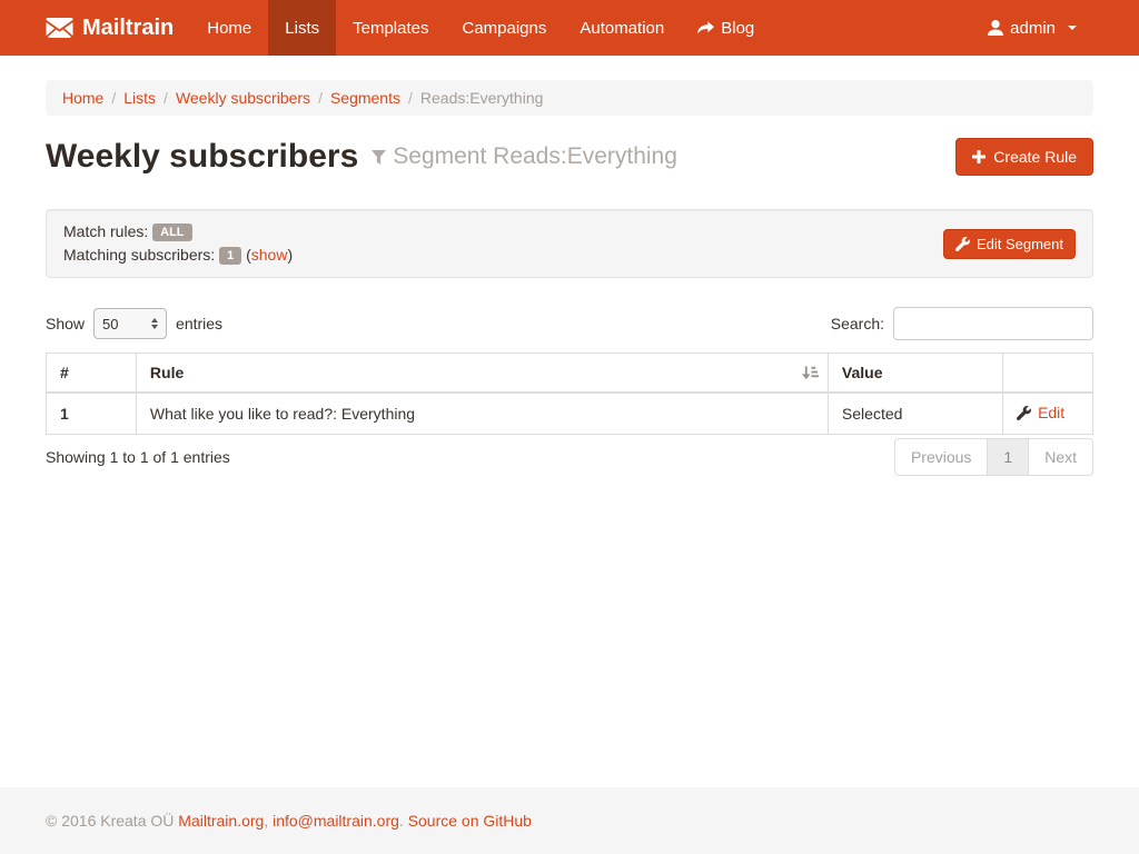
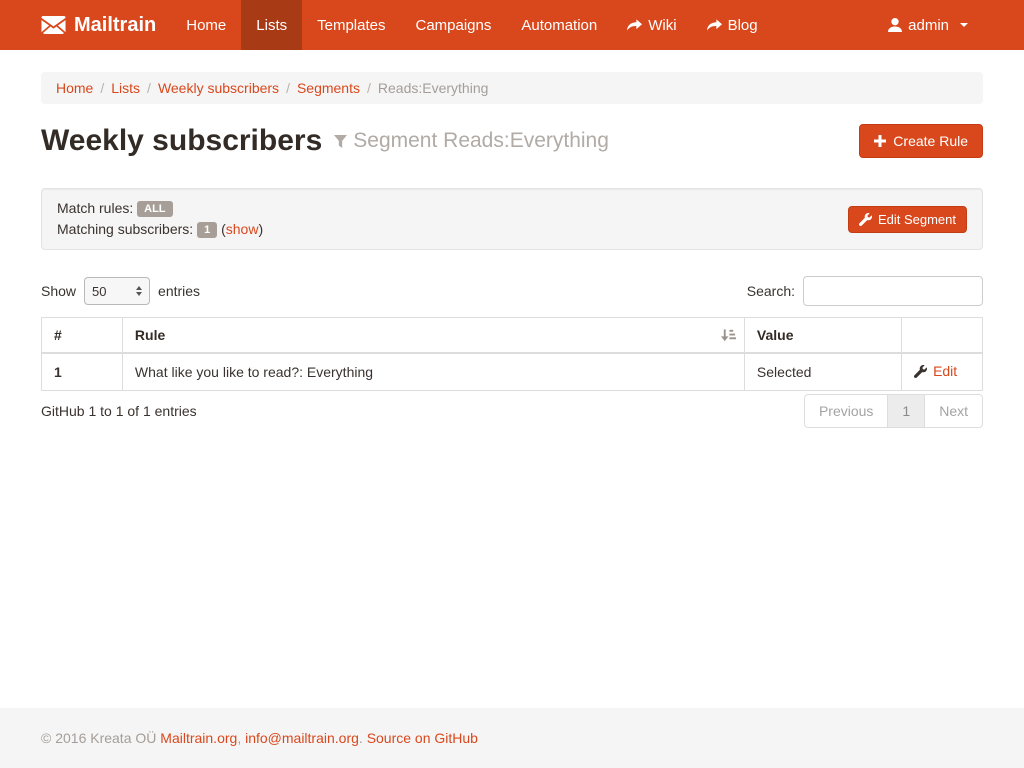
  Mailtrain
  Home
  Lists
  Templates
  Campaigns
  Automation
+ Wiki
  Blog
  admin
  Home / Lists / Weekly subscribers / Segments / Reads:Everything
  Weekly subscribers
  Segment Reads:Everything
  Create Rule
  Match rules: ALL
  Matching subscribers: 1 (show)
  Edit Segment
  Show
  50
  entries
  Search:
  #	Rule	Value
  1	What like you like to read?: Everything	Selected	Edit
- Showing 1 to 1 of 1 entries
+ GitHub 1 to 1 of 1 entries
  Previous
  1
  Next
  © 2016 Kreata OÜ Mailtrain.org, info@mailtrain.org. Source on GitHub
